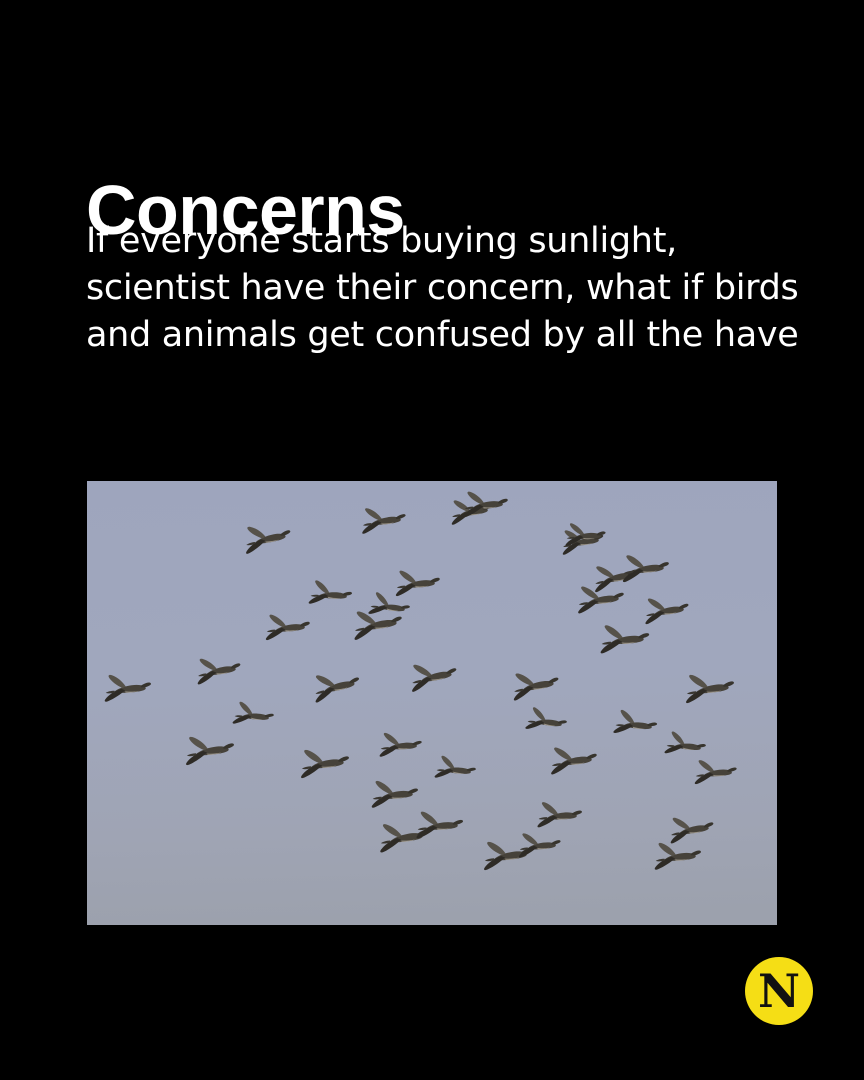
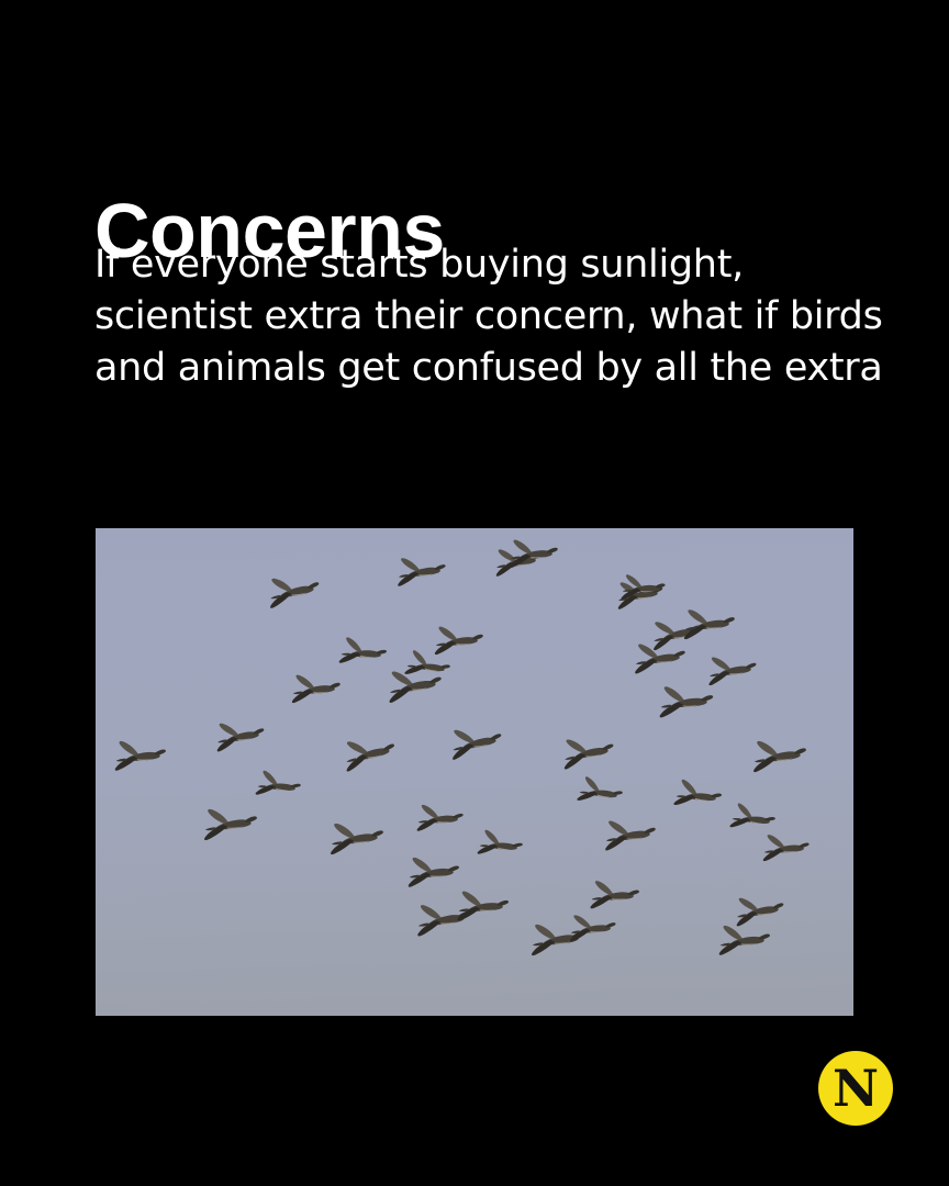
  Concerns
  If everyone starts buying sunlight,
- scientist have their concern, what if birds
+ scientist extra their concern, what if birds
- and animals get confused by all the have
+ and animals get confused by all the extra
  N
